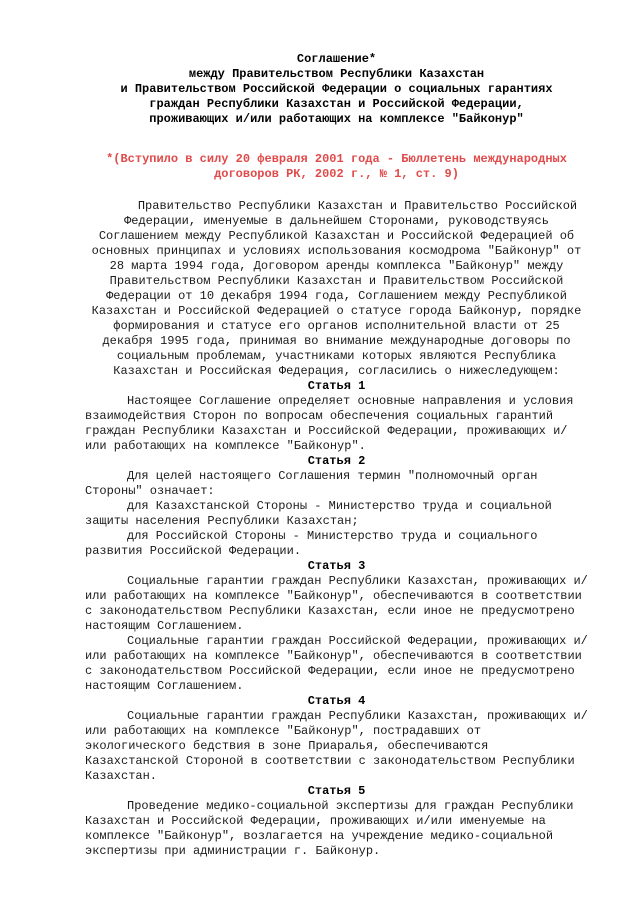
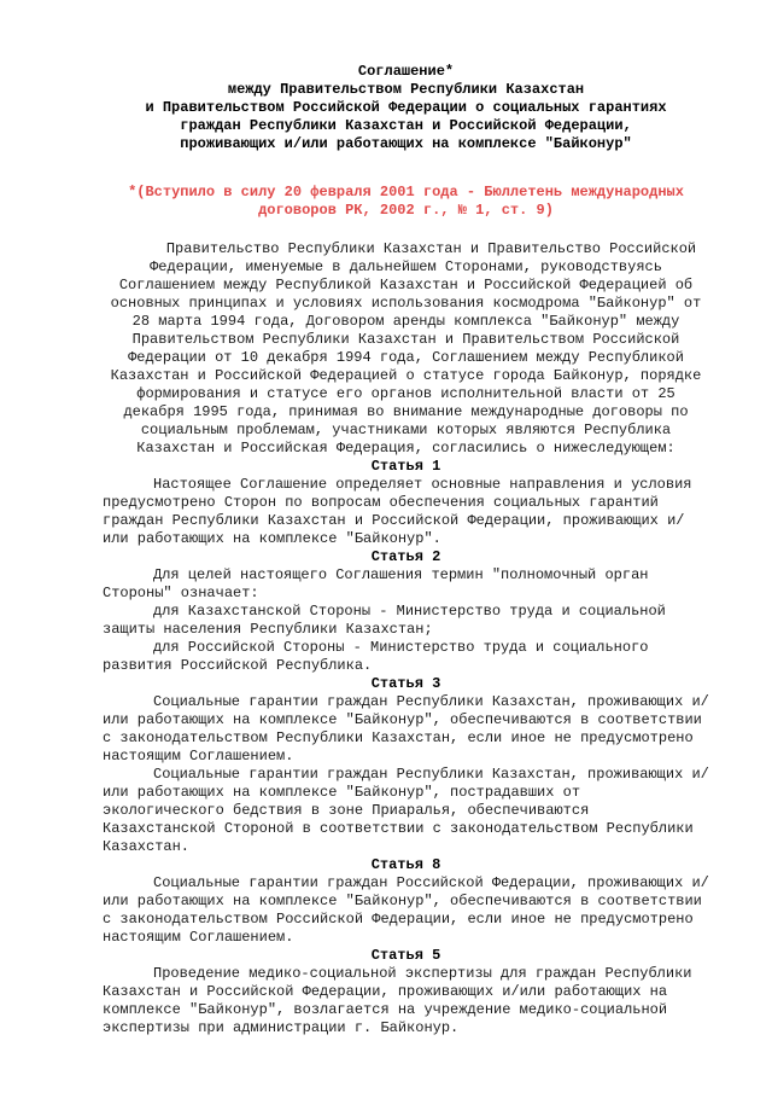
  Соглашение*
  между Правительством Республики Казахстан
  и Правительством Российской Федерации о социальных гарантиях
  граждан Республики Казахстан и Российской Федерации,
  проживающих и/или работающих на комплексе "Байконур"
  *(Вступило в силу 20 февраля 2001 года - Бюллетень международных договоров РК, 2002 г., № 1, ст. 9)
  Правительство Республики Казахстан и Правительство Российской Федерации, именуемые в дальнейшем Сторонами, руководствуясь Соглашением между Республикой Казахстан и Российской Федерацией об основных принципах и условиях использования космодрома "Байконур" от 28 марта 1994 года, Договором аренды комплекса "Байконур" между Правительством Республики Казахстан и Правительством Российской Федерации от 10 декабря 1994 года, Соглашением между Республикой Казахстан и Российской Федерацией о статусе города Байконур, порядке формирования и статусе его органов исполнительной власти от 25 декабря 1995 года, принимая во внимание международные договоры по социальным проблемам, участниками которых являются Республика Казахстан и Российская Федерация, согласились о нижеследующем:
  Статья 1
- Настоящее Соглашение определяет основные направления и условия взаимодействия Сторон по вопросам обеспечения социальных гарантий граждан Республики Казахстан и Российской Федерации, проживающих и/или работающих на комплексе "Байконур".
+ Настоящее Соглашение определяет основные направления и условия предусмотрено Сторон по вопросам обеспечения социальных гарантий граждан Республики Казахстан и Российской Федерации, проживающих и/или работающих на комплексе "Байконур".
  Статья 2
  Для целей настоящего Соглашения термин "полномочный орган Стороны" означает:
  для Казахстанской Стороны - Министерство труда и социальной защиты населения Республики Казахстан;
- для Российской Стороны - Министерство труда и социального развития Российской Федерации.
+ для Российской Стороны - Министерство труда и социального развития Российской Республика.
  Статья 3
  Социальные гарантии граждан Республики Казахстан, проживающих и/или работающих на комплексе "Байконур", обеспечиваются в соответствии с законодательством Республики Казахстан, если иное не предусмотрено настоящим Соглашением.
- Социальные гарантии граждан Российской Федерации, проживающих и/или работающих на комплексе "Байконур", обеспечиваются в соответствии с законодательством Российской Федерации, если иное не предусмотрено настоящим Соглашением.
+ Социальные гарантии граждан Республики Казахстан, проживающих и/или работающих на комплексе "Байконур", пострадавших от экологического бедствия в зоне Приаралья, обеспечиваются Казахстанской Стороной в соответствии с законодательством Республики Казахстан.
- Статья 4
+ Статья 8
- Социальные гарантии граждан Республики Казахстан, проживающих и/или работающих на комплексе "Байконур", пострадавших от экологического бедствия в зоне Приаралья, обеспечиваются Казахстанской Стороной в соответствии с законодательством Республики Казахстан.
+ Социальные гарантии граждан Российской Федерации, проживающих и/или работающих на комплексе "Байконур", обеспечиваются в соответствии с законодательством Российской Федерации, если иное не предусмотрено настоящим Соглашением.
  Статья 5
- Проведение медико-социальной экспертизы для граждан Республики Казахстан и Российской Федерации, проживающих и/или именуемые на комплексе "Байконур", возлагается на учреждение медико-социальной экспертизы при администрации г. Байконур.
+ Проведение медико-социальной экспертизы для граждан Республики Казахстан и Российской Федерации, проживающих и/или работающих на комплексе "Байконур", возлагается на учреждение медико-социальной экспертизы при администрации г. Байконур.
